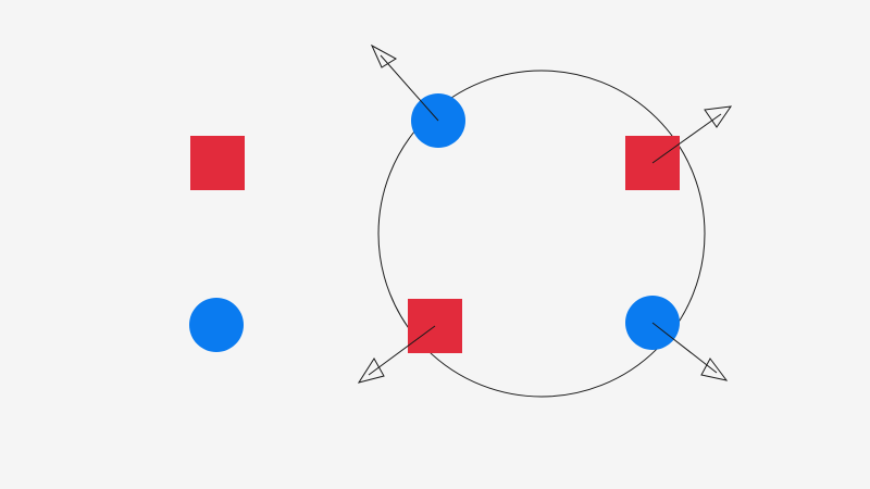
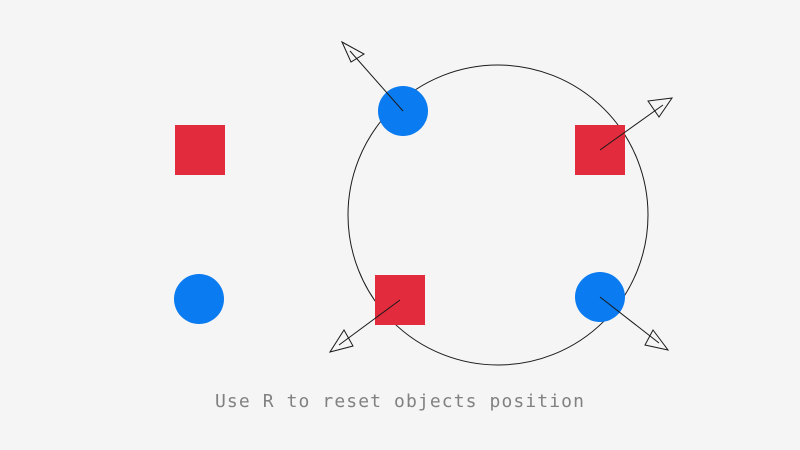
+ Use R to reset objects position
